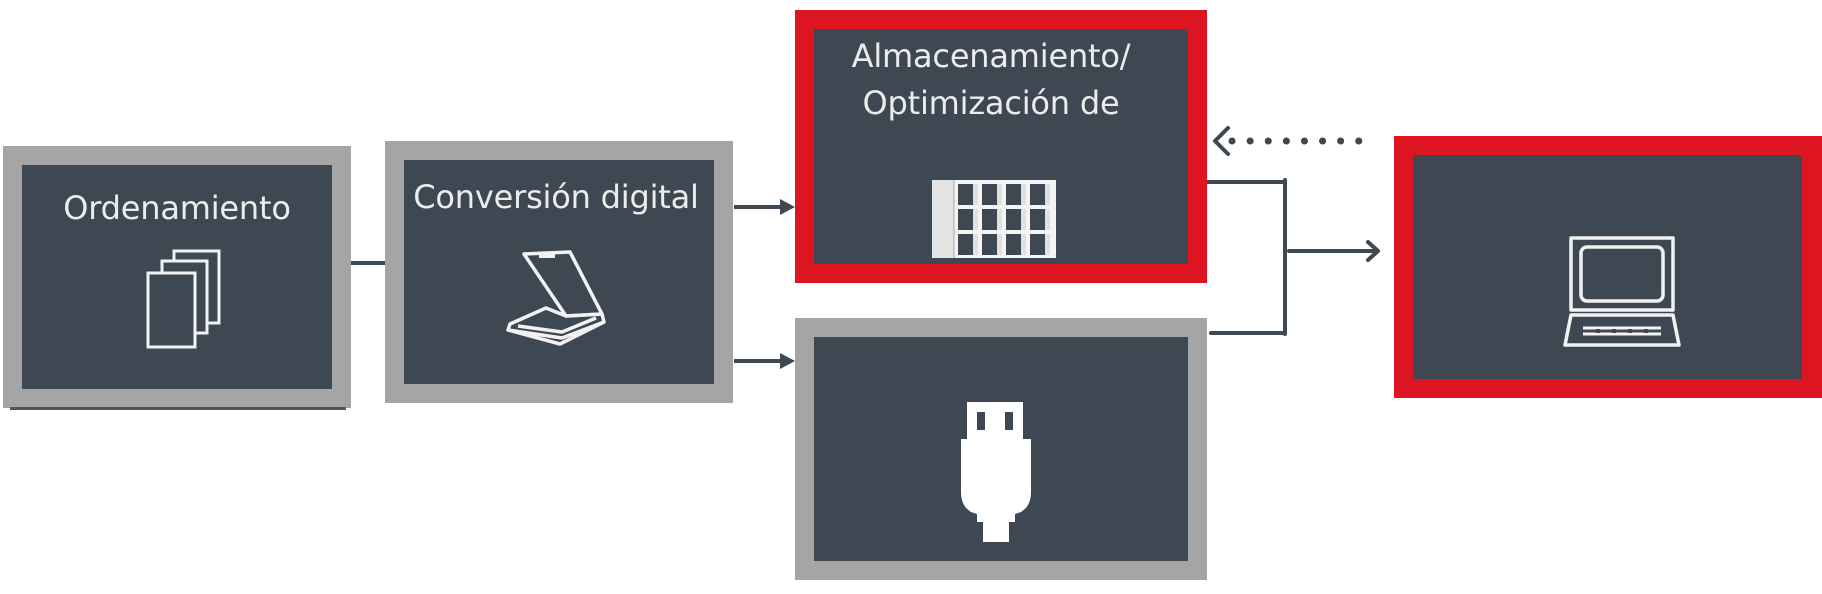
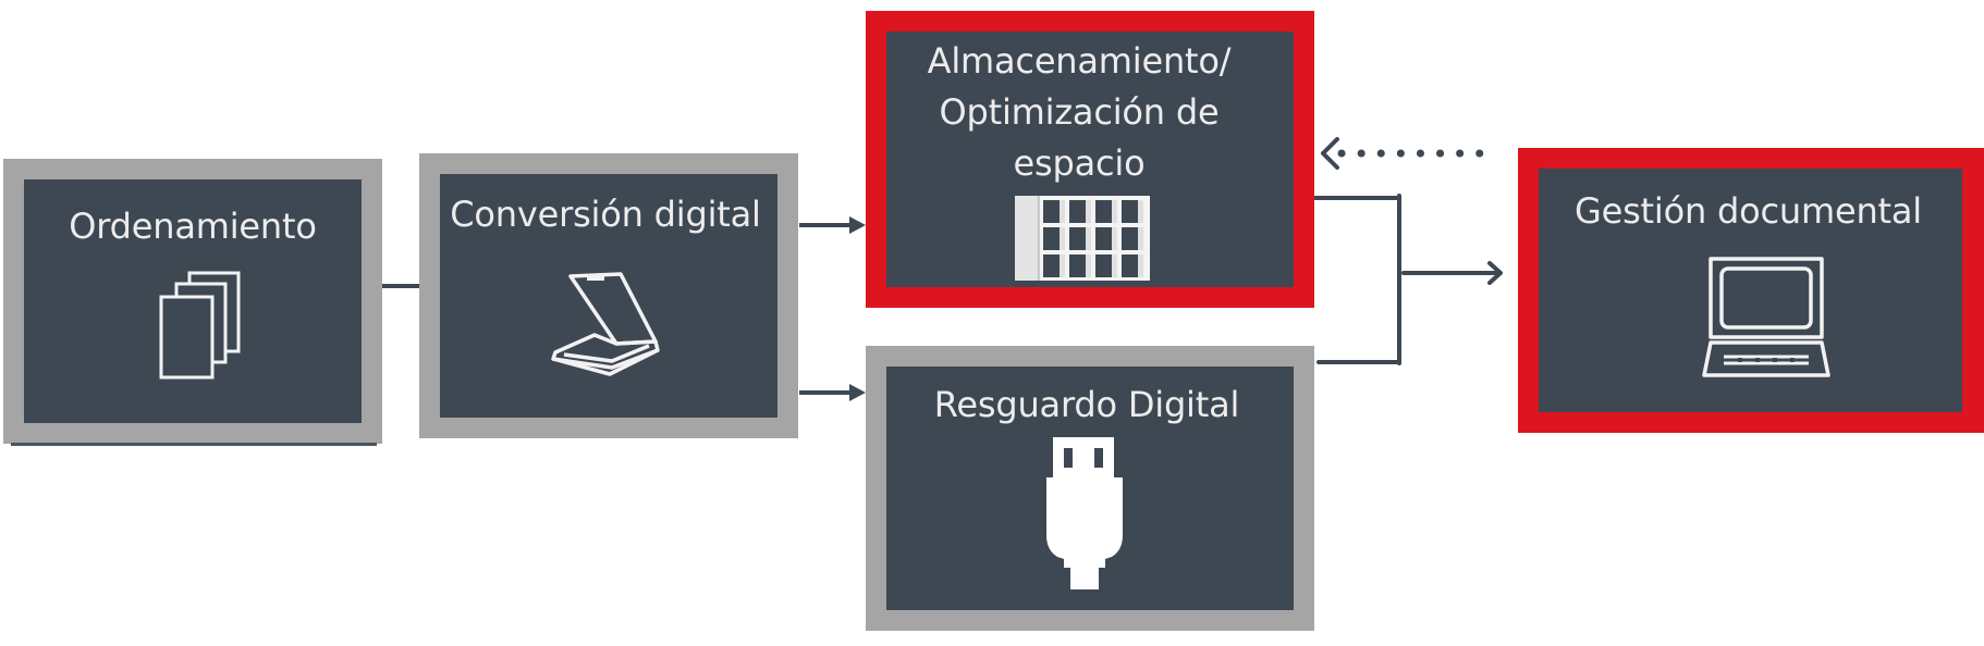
  Ordenamiento
  Conversión digital
  Almacenamiento/
  Optimización de
+ espacio
+ Resguardo Digital
+ Gestión documental
